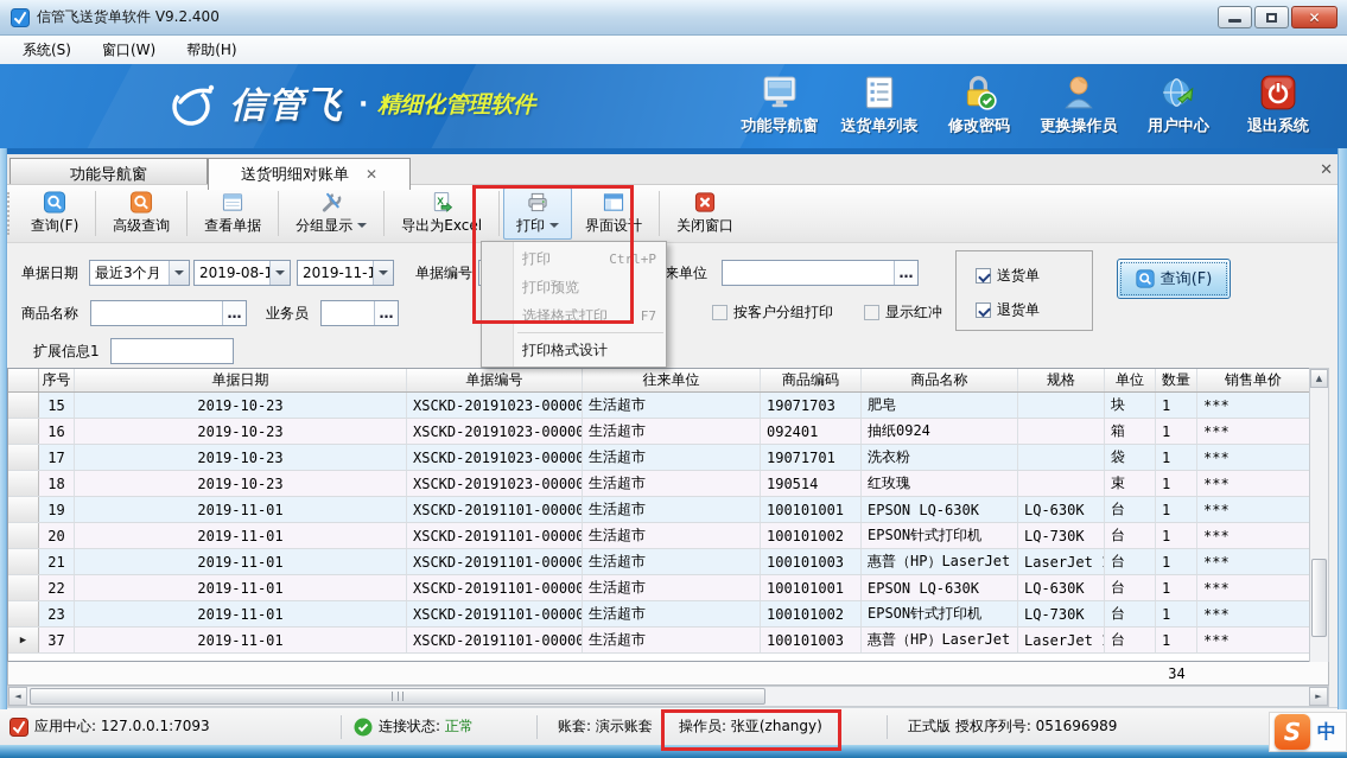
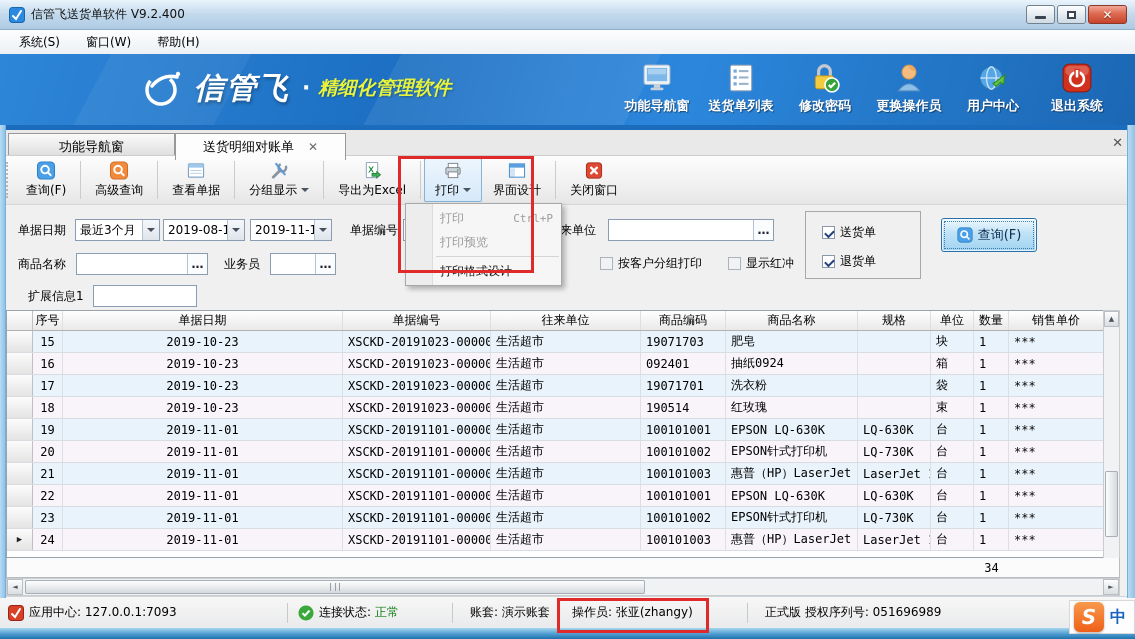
  信管飞送货单软件 V9.2.400
  ✕
  系统(S)
  窗口(W)
  帮助(H)
  信管飞
  ·
  精细化管理软件
  功能导航窗
  送货单列表
  修改密码
  更换操作员
  用户中心
  退出系统
  功能导航窗
  送货明细对账单
  ✕
  ✕
  查询(F)
  高级查询
  查看单据
  分组显示
  X
  导出为Excel
  打印
  界面设计
  关闭窗口
  单据日期
  最近3个月
  2019-08-
  2019-11-
  单据编号
  来单位
  …
  商品名称
  …
  业务员
  …
  按客户分组打印
  显示红冲
  扩展信息1
  送货单
  退货单
  查询(F)
  序号
  单据日期
  单据编号
  往来单位
  商品编码
  商品名称
  规格
  单位
  数量
  销售单价
  15
  2019-10-23
  XSCKD-20191023-00000
  生活超市
  19071703
  肥皂
  块
  1
  ***
  16
  2019-10-23
  XSCKD-20191023-00000
  生活超市
  092401
  抽纸0924
  箱
  1
  ***
  17
  2019-10-23
  XSCKD-20191023-00000
  生活超市
  19071701
  洗衣粉
  袋
  1
  ***
  18
  2019-10-23
  XSCKD-20191023-00000
  生活超市
  190514
  红玫瑰
  束
  1
  ***
  19
  2019-11-01
  XSCKD-20191101-00000
  生活超市
  100101001
  EPSON LQ-630K
  LQ-630K
  台
  1
  ***
  20
  2019-11-01
  XSCKD-20191101-00000
  生活超市
  100101002
  EPSON针式打印机
  LQ-730K
  台
  1
  ***
  21
  2019-11-01
  XSCKD-20191101-00000
  生活超市
  100101003
  惠普（HP）LaserJet
  台
  1
  ***
  22
  2019-11-01
  XSCKD-20191101-00000
  生活超市
  100101001
  EPSON LQ-630K
  LQ-630K
  台
  1
  ***
  23
  2019-11-01
  XSCKD-20191101-00000
  生活超市
  100101002
  EPSON针式打印机
  LQ-730K
  台
  1
  ***
  ▶
- 37
+ 24
  2019-11-01
  XSCKD-20191101-00000
  生活超市
  100101003
  惠普（HP）LaserJet
  台
  1
  ***
  ▲
  34
  ◄
  ►
  打印
  Ctrl+P
  打印预览
- 选择格式打印
- F7
  打印格式设计
  应用中心: 127.0.0.1:7093
  连接状态:
  正常
  账套: 演示账套
  操作员: 张亚(zhangy)
  正式版 授权序列号: 051696989
  S
  中
